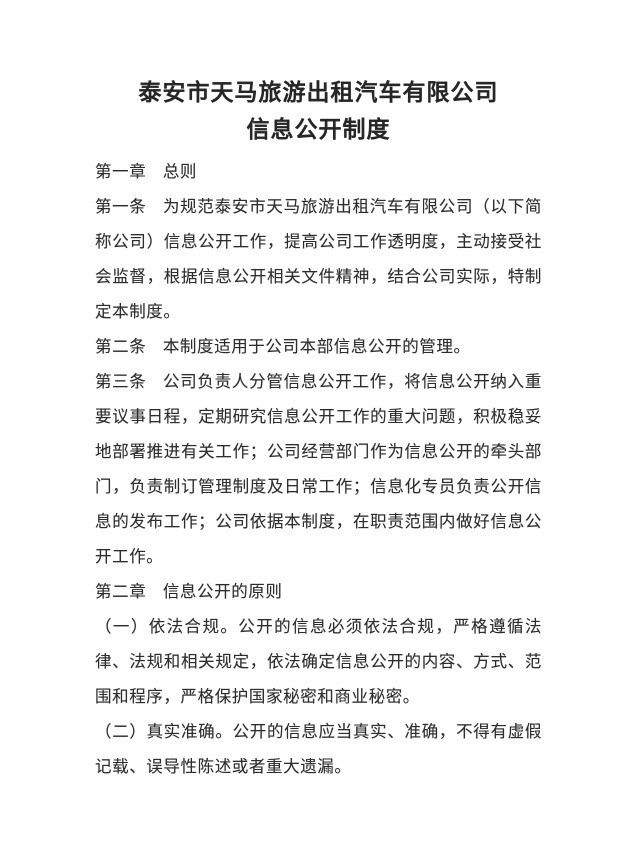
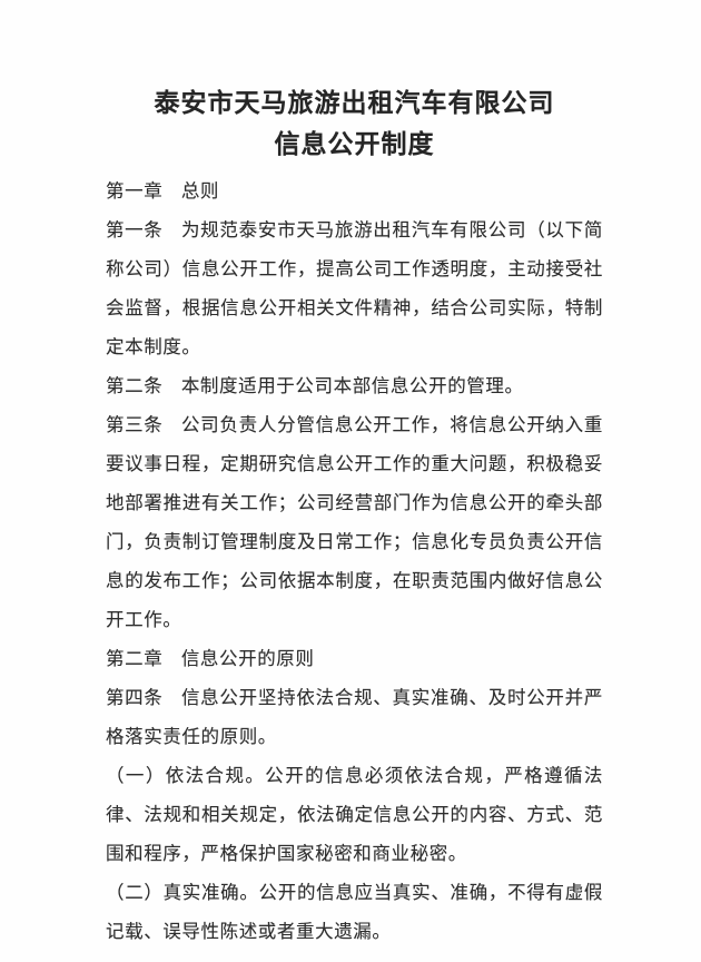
  泰安市天马旅游出租汽车有限公司
  信息公开制度
  第一章 总则
  第一条 为规范泰安市天马旅游出租汽车有限公司（以下简称公司）信息公开工作，提高公司工作透明度，主动接受社会监督，根据信息公开相关文件精神，结合公司实际，特制定本制度。
  第二条 本制度适用于公司本部信息公开的管理。
  第三条 公司负责人分管信息公开工作，将信息公开纳入重要议事日程，定期研究信息公开工作的重大问题，积极稳妥地部署推进有关工作；公司经营部门作为信息公开的牵头部门，负责制订管理制度及日常工作；信息化专员负责公开信息的发布工作；公司依据本制度，在职责范围内做好信息公开工作。
  第二章 信息公开的原则
+ 第四条 信息公开坚持依法合规、真实准确、及时公开并严格落实责任的原则。
  （一）依法合规。公开的信息必须依法合规，严格遵循法律、法规和相关规定，依法确定信息公开的内容、方式、范围和程序，严格保护国家秘密和商业秘密。
  （二）真实准确。公开的信息应当真实、准确，不得有虚假记载、误导性陈述或者重大遗漏。
